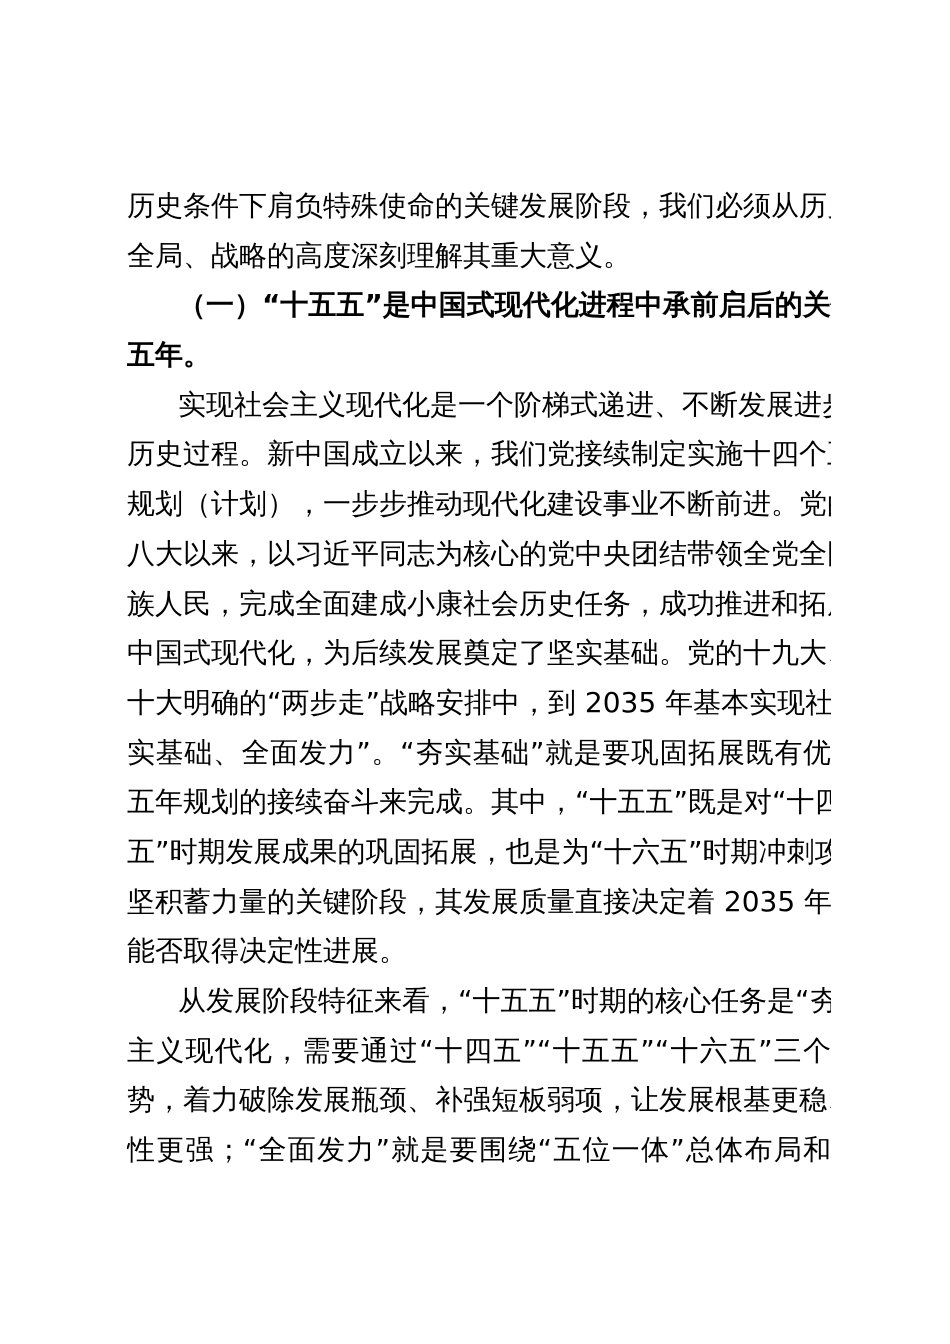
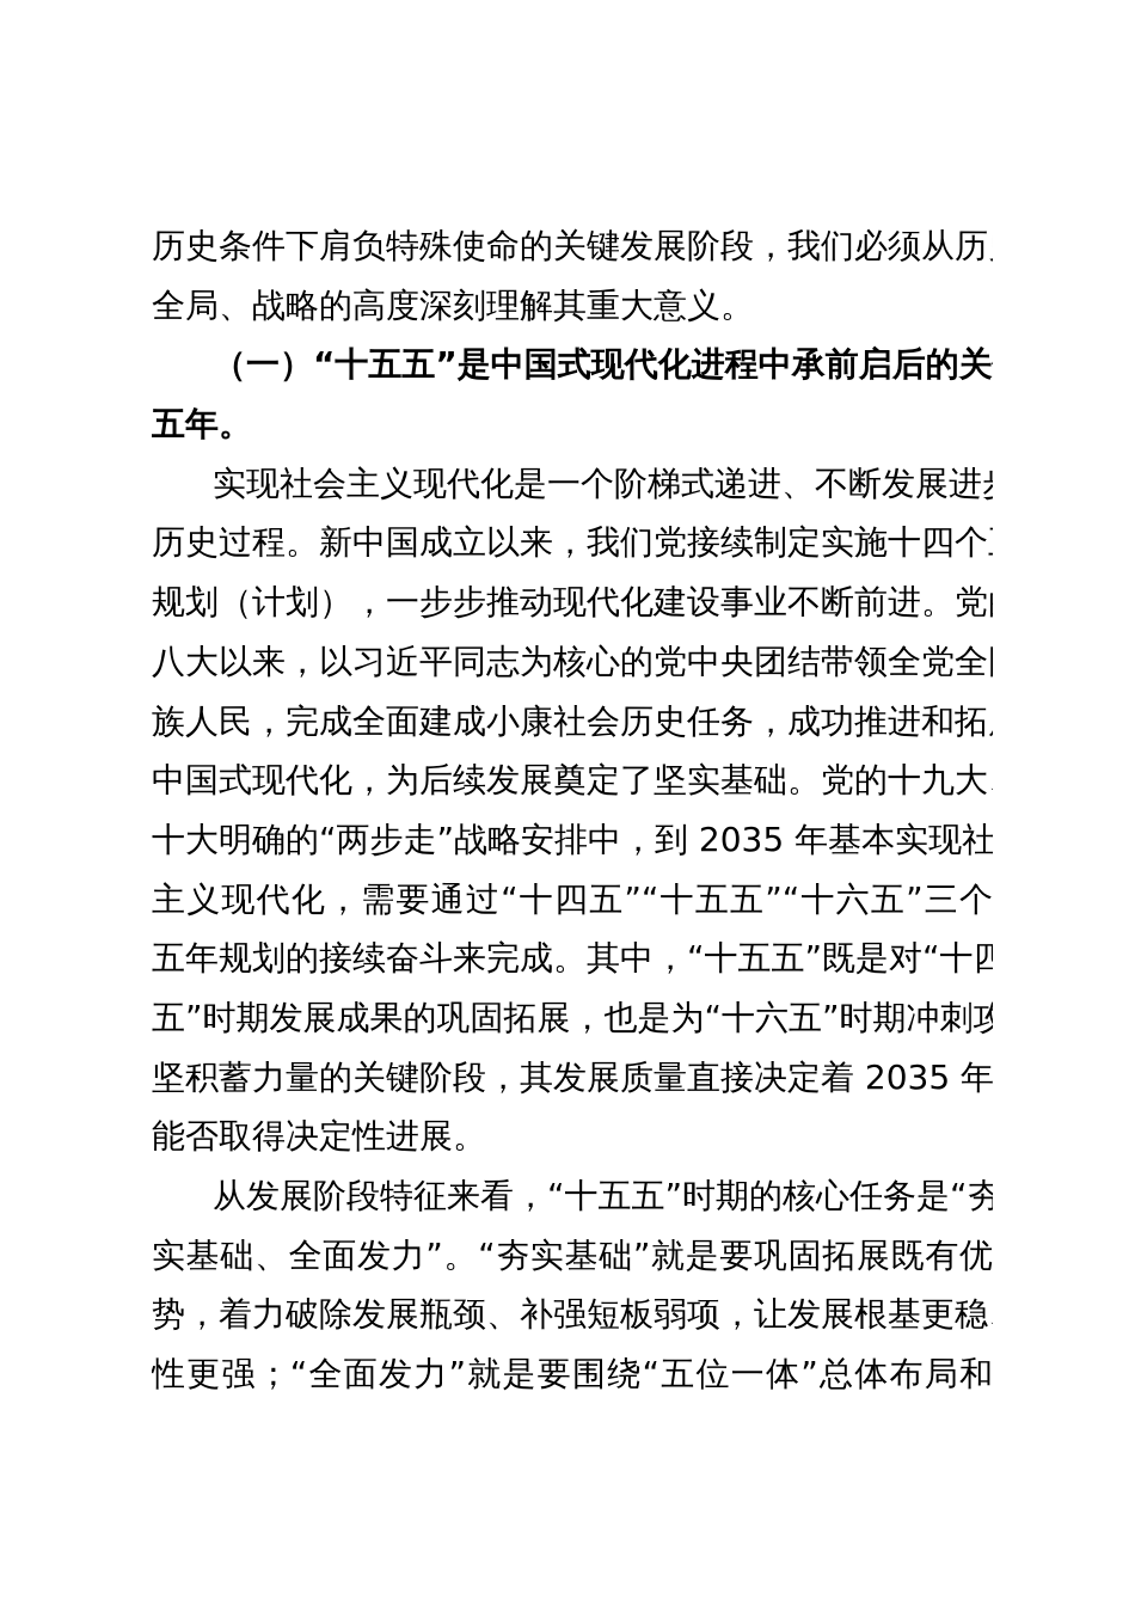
  历史条件下肩负特殊使命的关键发展阶段，我们必须从历
  全局、战略的高度深刻理解其重大意义。
  （一）“十五五”是中国式现代化进程中承前启后的关
  五年。
  实现社会主义现代化是一个阶梯式递进、不断发展进
  历史过程。新中国成立以来，我们党接续制定实施十四个
  规划（计划），一步步推动现代化建设事业不断前进。党
  八大以来，以习近平同志为核心的党中央团结带领全党全
  族人民，完成全面建成小康社会历史任务，成功推进和拓
  中国式现代化，为后续发展奠定了坚实基础。党的十九大
  十大明确的“两步走”战略安排中，到 2035 年基本实现社
- 实基础、全面发力”。“夯实基础”就是要巩固拓展既有优
+ 主义现代化，需要通过“十四五”“十五五”“十六五”三个
  五年规划的接续奋斗来完成。其中，“十五五”既是对“十四
  五”时期发展成果的巩固拓展，也是为“十六五”时期冲刺攻
  坚积蓄力量的关键阶段，其发展质量直接决定着 2035 年
  能否取得决定性进展。
  从发展阶段特征来看，“十五五”时期的核心任务是“夯
- 主义现代化，需要通过“十四五”“十五五”“十六五”三个
+ 实基础、全面发力”。“夯实基础”就是要巩固拓展既有优
  势，着力破除发展瓶颈、补强短板弱项，让发展根基更稳
  性更强；“全面发力”就是要围绕“五位一体”总体布局和
